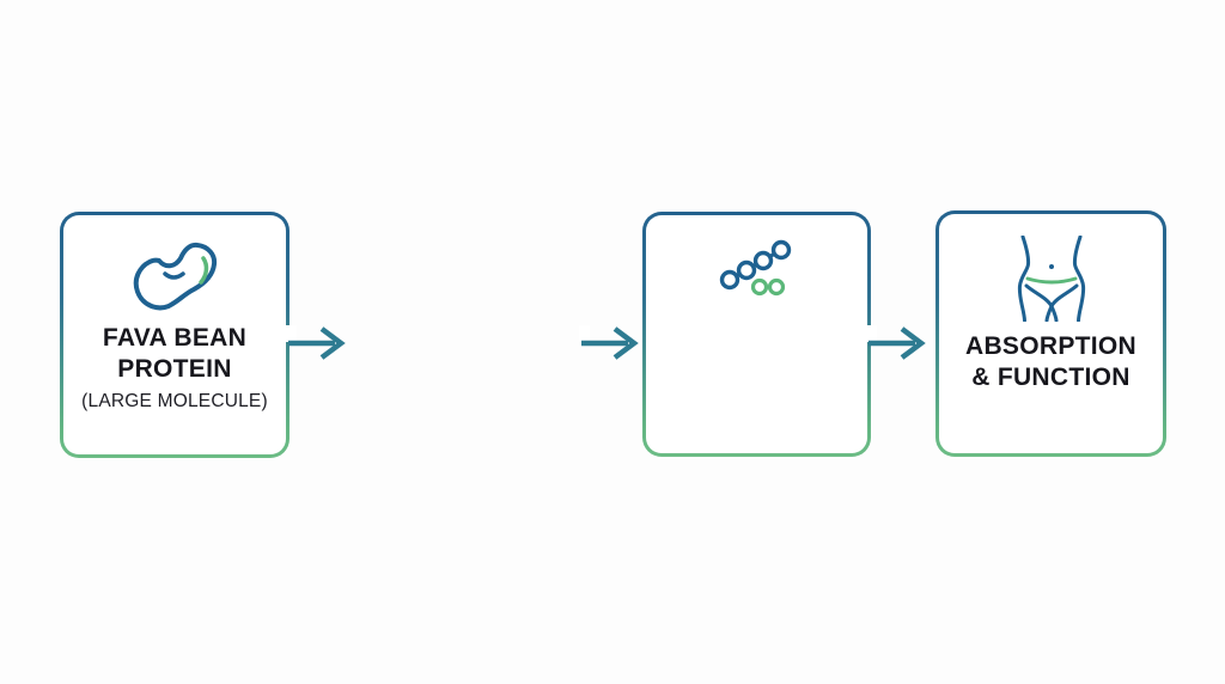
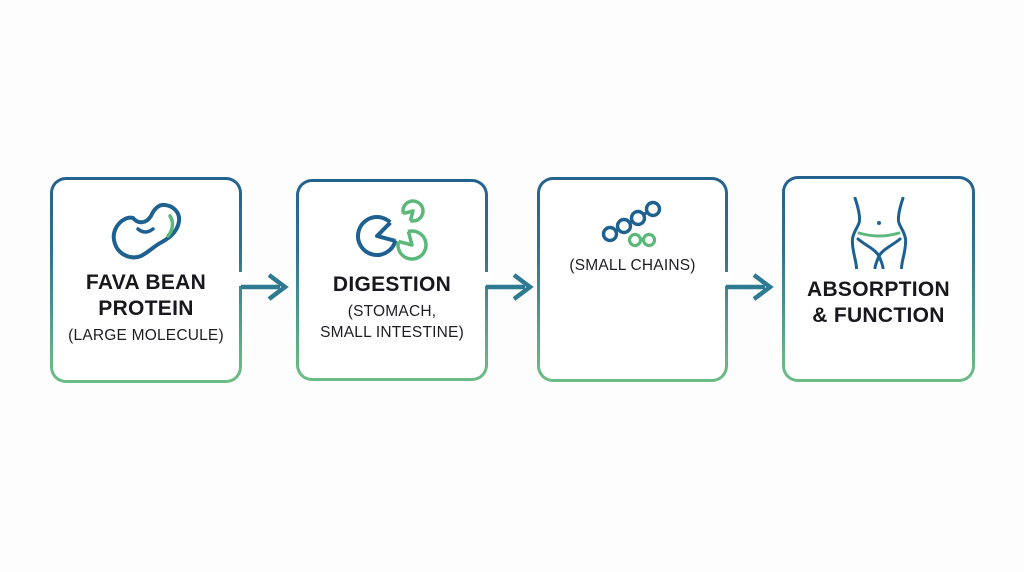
  FAVA BEAN
  PROTEIN
  (LARGE MOLECULE)
+ DIGESTION
+ (STOMACH,
+ SMALL INTESTINE)
+ (SMALL CHAINS)
  ABSORPTION
  & FUNCTION
